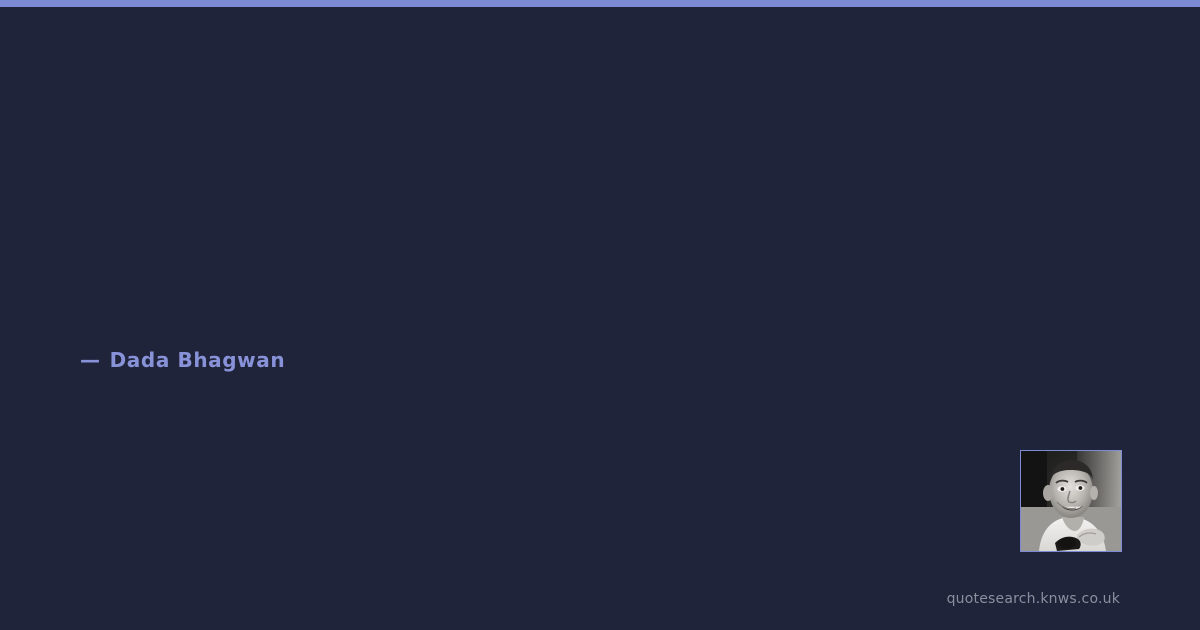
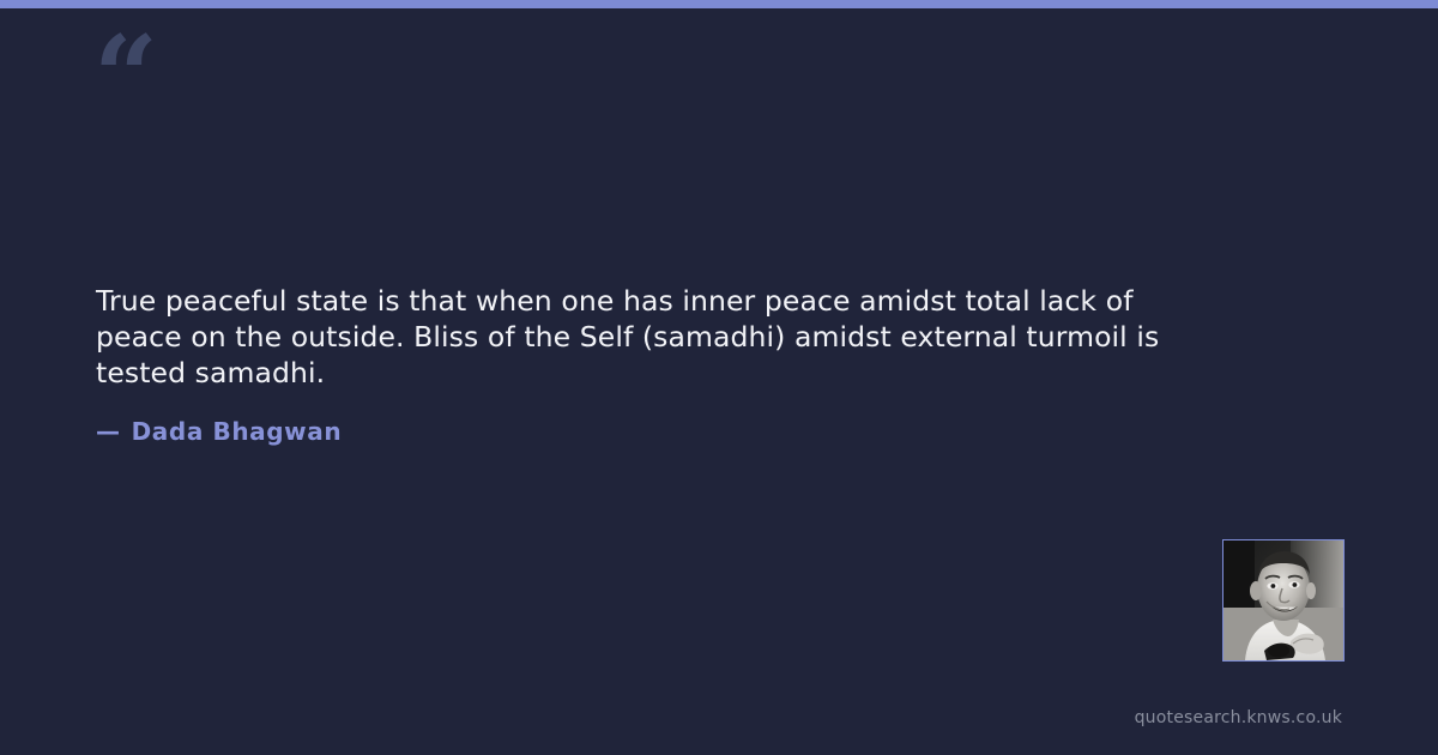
+ “
+ True peaceful state is that when one has inner peace amidst total lack of peace on the outside. Bliss of the Self (samadhi) amidst external turmoil is tested samadhi.
  — Dada Bhagwan
  quotesearch.knws.co.uk
